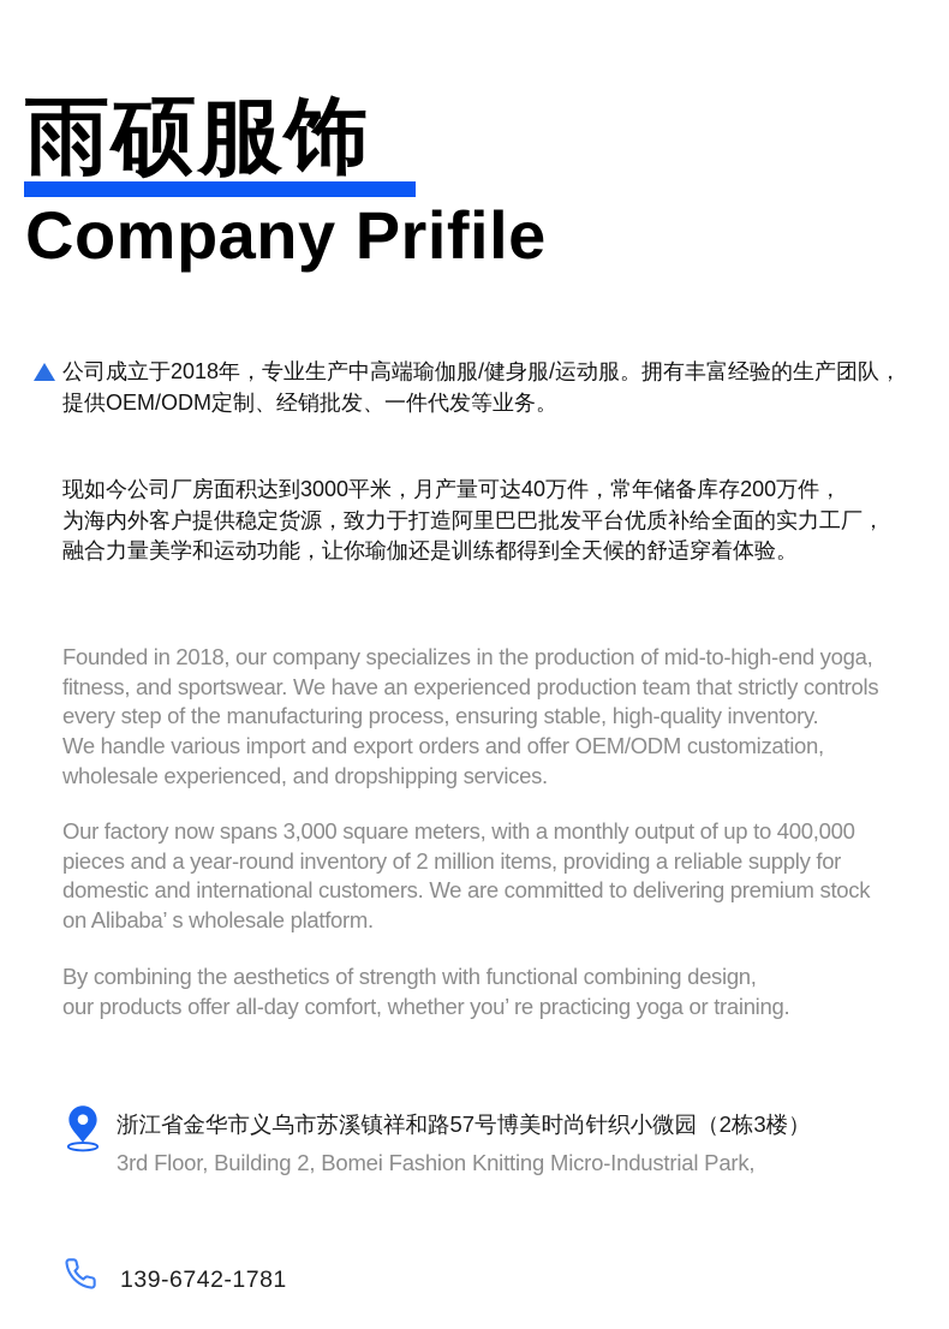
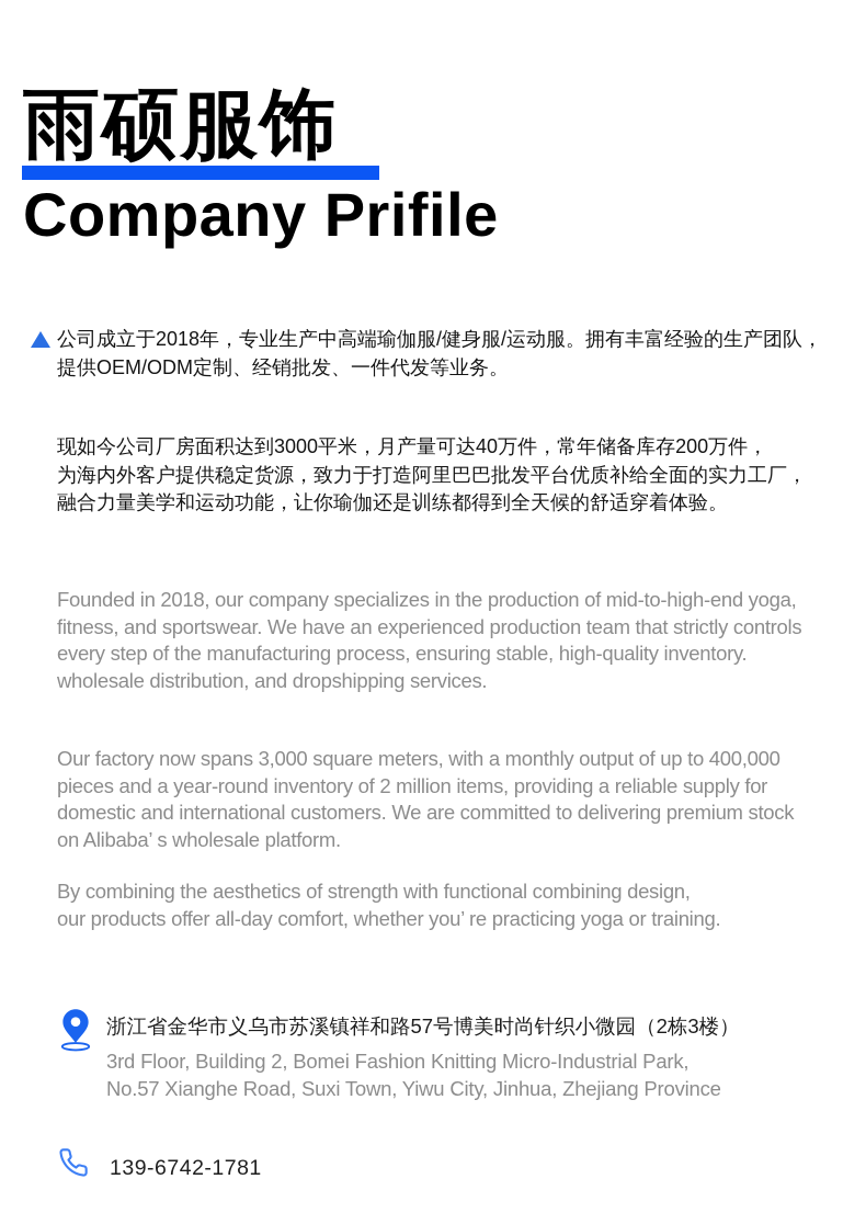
  雨硕服饰
  Company Prifile
  公司成立于2018年，专业生产中高端瑜伽服/健身服/运动服。拥有丰富经验的生产团队，
  提供OEM/ODM定制、经销批发、一件代发等业务。
  现如今公司厂房面积达到3000平米，月产量可达40万件，常年储备库存200万件，
  为海内外客户提供稳定货源，致力于打造阿里巴巴批发平台优质补给全面的实力工厂，
  融合力量美学和运动功能，让你瑜伽还是训练都得到全天候的舒适穿着体验。
  Founded in 2018, our company specializes in the production of mid-to-high-end yoga,
  fitness, and sportswear. We have an experienced production team that strictly controls
  every step of the manufacturing process, ensuring stable, high-quality inventory.
- We handle various import and export orders and offer OEM/ODM customization,
- wholesale experienced, and dropshipping services.
+ wholesale distribution, and dropshipping services.
  Our factory now spans 3,000 square meters, with a monthly output of up to 400,000
  pieces and a year-round inventory of 2 million items, providing a reliable supply for
  domestic and international customers. We are committed to delivering premium stock
  on Alibaba’ s wholesale platform.
  By combining the aesthetics of strength with functional combining design,
  our products offer all-day comfort, whether you’ re practicing yoga or training.
  浙江省金华市义乌市苏溪镇祥和路57号博美时尚针织小微园（2栋3楼）
  3rd Floor, Building 2, Bomei Fashion Knitting Micro-Industrial Park,
+ No.57 Xianghe Road, Suxi Town, Yiwu City, Jinhua, Zhejiang Province
  139-6742-1781
